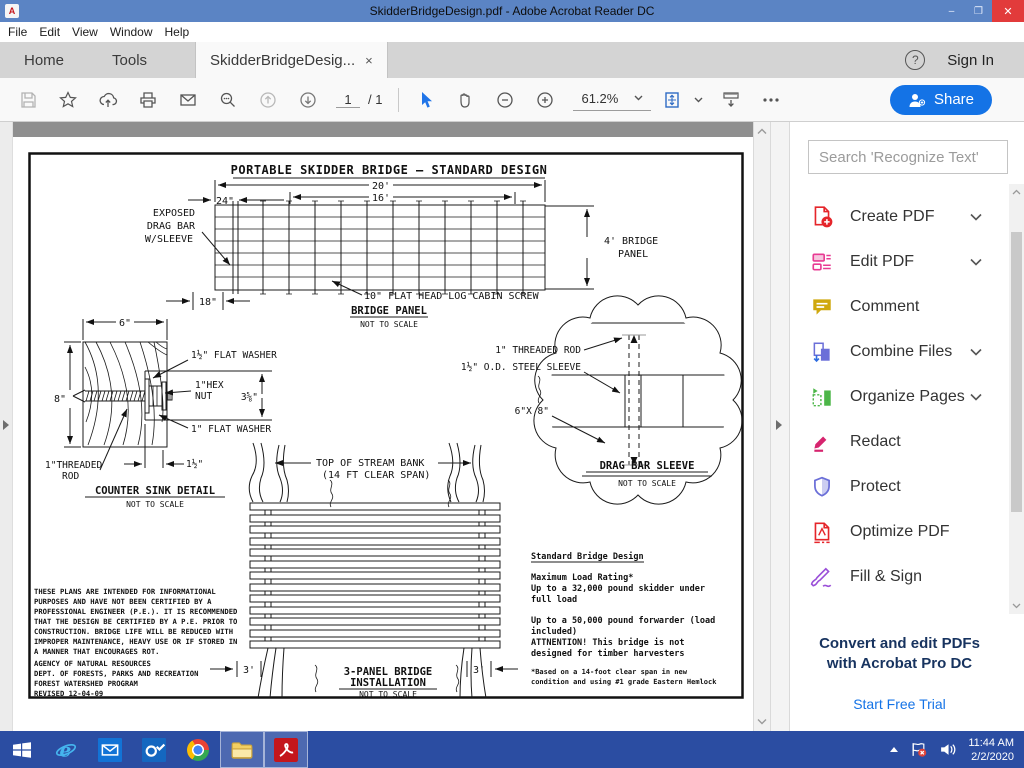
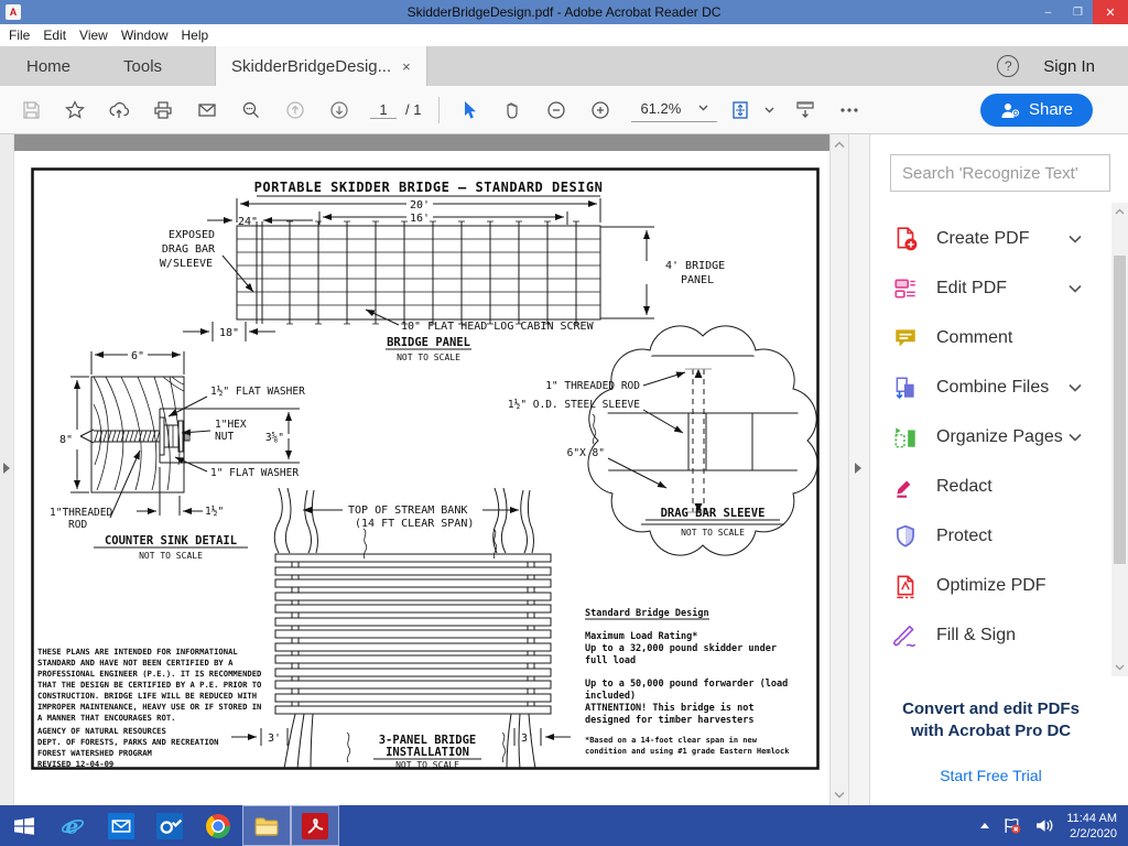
  A
  SkidderBridgeDesign.pdf - Adobe Acrobat Reader DC
  –
  ❐
  ✕
  File
  Edit
  View
  Window
  Help
  Home
  Tools
  SkidderBridgeDesig...
  ×
  ?
  Sign In
  1
  / 1
  61.2%
  Share
  PORTABLE SKIDDER BRIDGE — STANDARD DESIGN
  20'
  16'
  24"
  EXPOSED
  DRAG BAR
  W/SLEEVE
  4' BRIDGE
  PANEL
  18"
  10" FLAT HEAD LOG CABIN SCREW
  BRIDGE PANEL
  NOT TO SCALE
  6"
  8"
  1½" FLAT WASHER
  1"HEX
  NUT
  3⅝"
  1" FLAT WASHER
  1"THREADED
  ROD
  1½"
  COUNTER SINK DETAIL
  NOT TO SCALE
  1" THREADED ROD
  1½" O.D. STEEL SLEEVE
  6"X 8"
  DRAG BAR SLEEVE
  NOT TO SCALE
  TOP OF STREAM BANK
  (14 FT CLEAR SPAN)
  3'
  3'
  3-PANEL BRIDGE
  INSTALLATION
  NOT TO SCALE
  THESE PLANS ARE INTENDED FOR INFORMATIONAL
- PURPOSES AND HAVE NOT BEEN CERTIFIED BY A
+ STANDARD AND HAVE NOT BEEN CERTIFIED BY A
  PROFESSIONAL ENGINEER (P.E.). IT IS RECOMMENDED
  THAT THE DESIGN BE CERTIFIED BY A P.E. PRIOR TO
  CONSTRUCTION. BRIDGE LIFE WILL BE REDUCED WITH
  IMPROPER MAINTENANCE, HEAVY USE OR IF STORED IN
  A MANNER THAT ENCOURAGES ROT.
  AGENCY OF NATURAL RESOURCES
  DEPT. OF FORESTS, PARKS AND RECREATION
  FOREST WATERSHED PROGRAM
  REVISED 12-04-09
  Standard Bridge Design
  Maximum Load Rating*
  Up to a 32,000 pound skidder under
  full load
  Up to a 50,000 pound forwarder (load
  included)
  ATTNENTION! This bridge is not
  designed for timber harvesters
  *Based on a 14-foot clear span in new
  condition and using #1 grade Eastern Hemlock
  Search 'Recognize Text'
  Create PDF
  Edit PDF
  Comment
  Combine Files
  Organize Pages
  Redact
  Protect
  Optimize PDF
  Fill & Sign
  Convert and edit PDFs
  with Acrobat Pro DC
  Start Free Trial
  e
  11:44 AM
  2/2/2020
